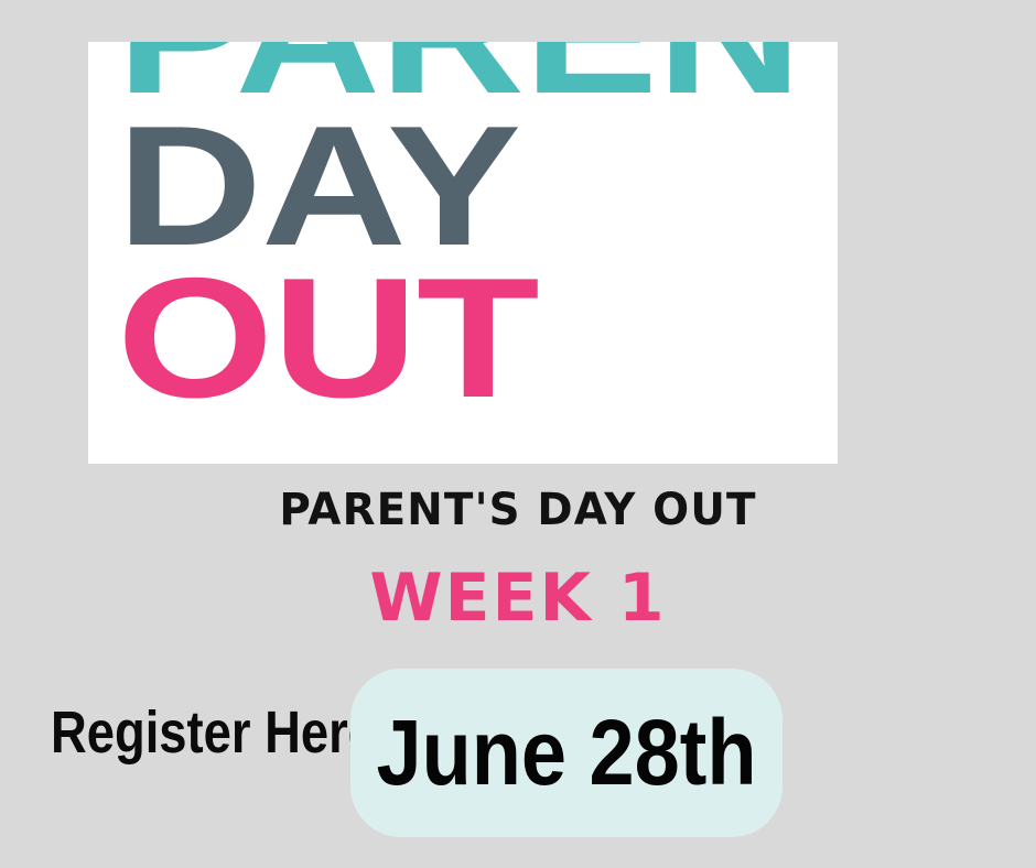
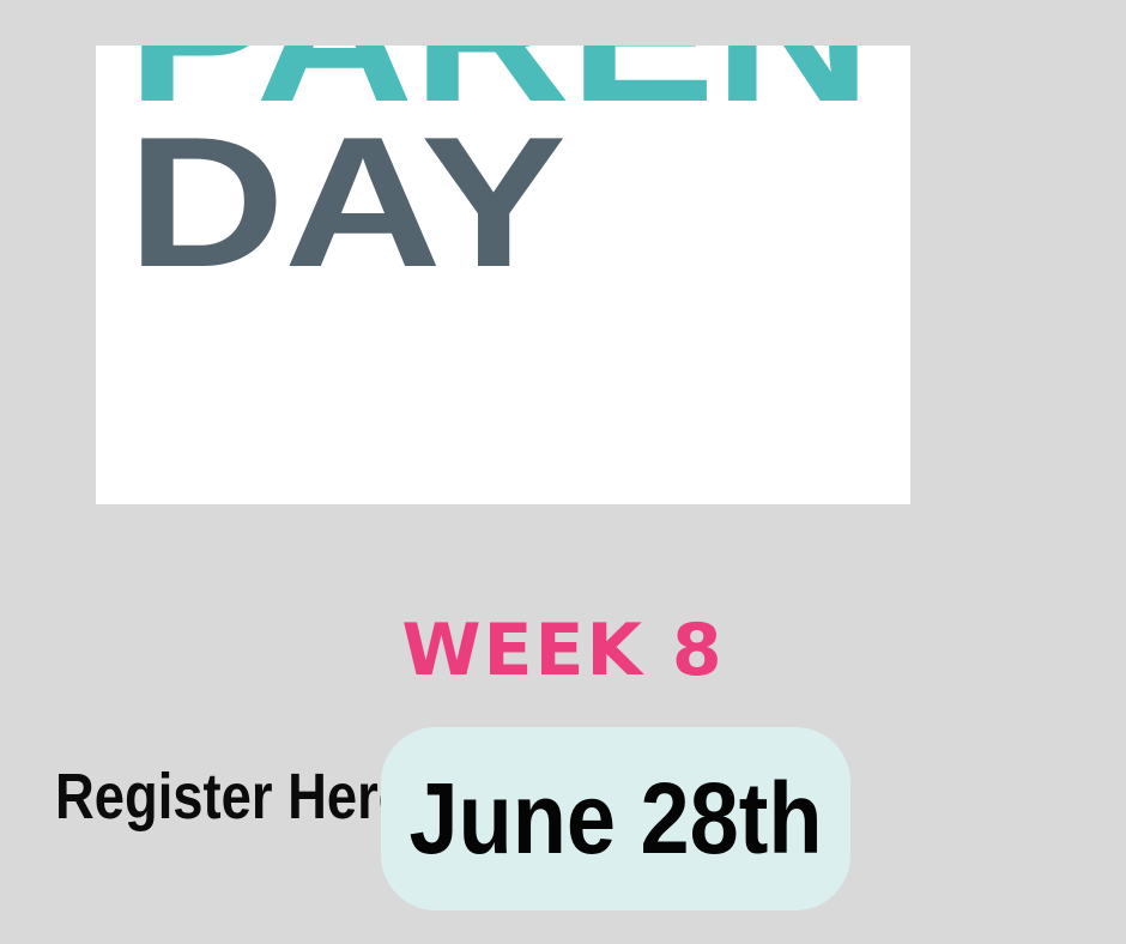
  DAY
- OUT
- PARENT'S DAY OUT
- WEEK 1
+ WEEK 8
  Register Her
  June 28th
